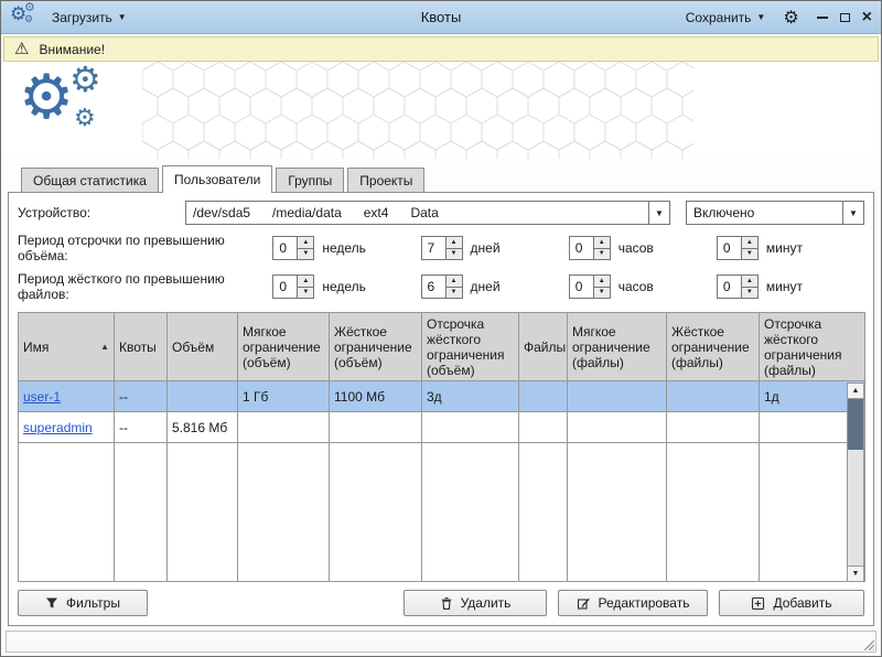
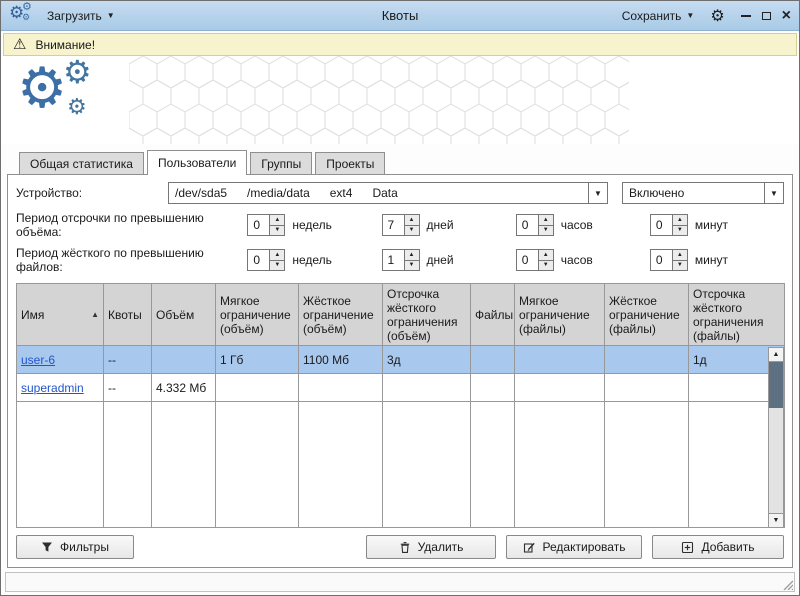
  ⚙
  ⚙
  ⚙
  Загрузить
  ▼
  Квоты
  Сохранить
  ▼
  ⚙
  ×
  ⚠
  Внимание!
  ⚙
  ⚙
  ⚙
  Общая статистика
  Пользователи
  Группы
  Проекты
  Устройство:
  /dev/sda5 /media/data ext4 Data
  ▼
  Включено
  ▼
  Период отсрочки по превышению объёма:
  0
  недель
  7
  дней
  0
  часов
  0
  минут
  Период жёсткого по превышению файлов:
  0
  недель
- 6
+ 1
  дней
  0
  часов
  0
  минут
  Имя ▲	Квоты	Объём	Мягкое ограничение (объём)	Жёсткое ограничение (объём)	Отсрочка жёсткого ограничения (объём)	Файлы	Мягкое ограничение (файлы)	Жёсткое ограничение (файлы)	Отсрочка жёсткого ограничения (файлы)
- user-1	--		1 Гб	1100 Мб	3д				1д
+ user-6	--		1 Гб	1100 Мб	3д				1д
- superadmin	--	5.816 Мб
+ superadmin	--	4.332 Мб
  Фильтры
  Удалить
  Редактировать
  Добавить
